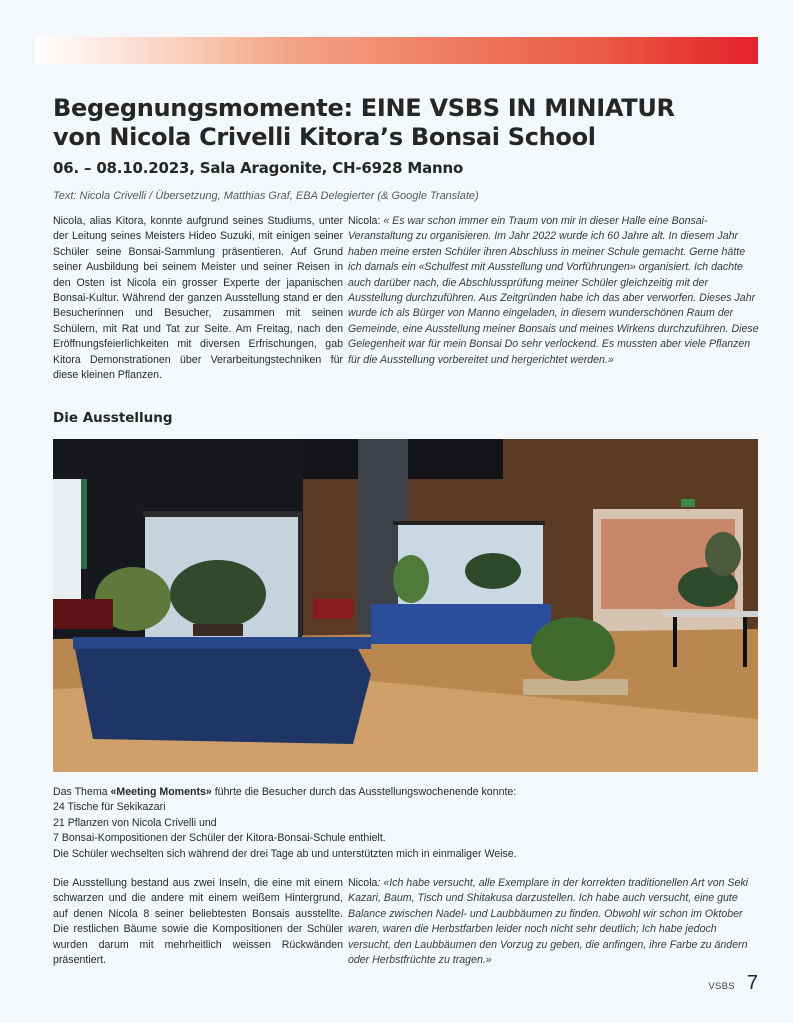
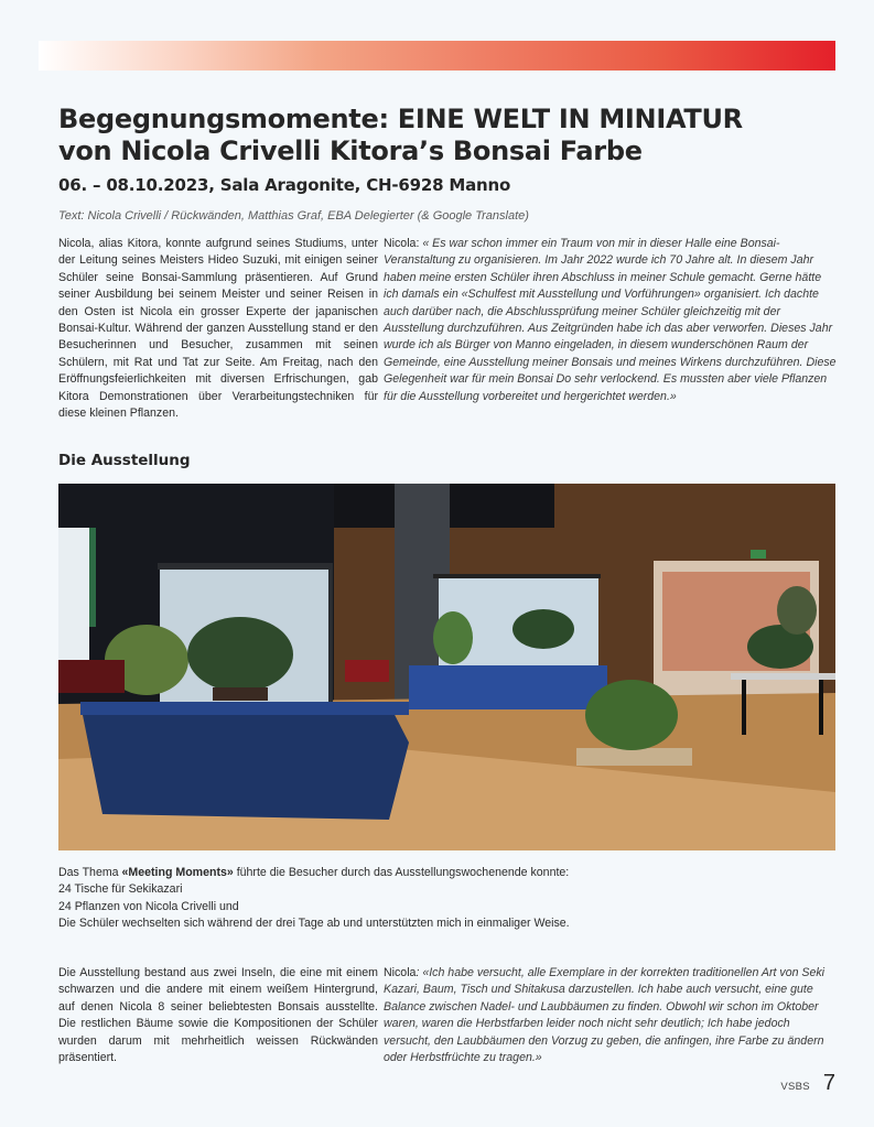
- Begegnungsmomente: EINE VSBS IN MINIATUR
+ Begegnungsmomente: EINE WELT IN MINIATUR
- von Nicola Crivelli Kitora’s Bonsai School
+ von Nicola Crivelli Kitora’s Bonsai Farbe
  06. – 08.10.2023, Sala Aragonite, CH-6928 Manno
- Text: Nicola Crivelli / Übersetzung, Matthias Graf, EBA Delegierter (& Google Translate)
+ Text: Nicola Crivelli / Rückwänden, Matthias Graf, EBA Delegierter (& Google Translate)
  Nicola, alias Kitora, konnte aufgrund seines Studiums, unter der Leitung seines Meisters Hideo Suzuki, mit einigen seiner Schüler seine Bonsai-Sammlung präsentieren. Auf Grund seiner Ausbildung bei seinem Meister und seiner Reisen in den Osten ist Nicola ein grosser Experte der japanischen Bonsai-Kultur. Während der ganzen Ausstellung stand er den Besucherinnen und Besucher, zusammen mit seinen Schülern, mit Rat und Tat zur Seite. Am Freitag, nach den Eröffnungsfeierlichkeiten mit diversen Erfrischungen, gab Kitora Demonstrationen über Verarbeitungstechniken für diese kleinen Pflanzen.
- Nicola: « Es war schon immer ein Traum von mir in dieser Halle eine Bonsai-Veranstaltung zu organisieren. Im Jahr 2022 wurde ich 60 Jahre alt. In diesem Jahr haben meine ersten Schüler ihren Abschluss in meiner Schule gemacht. Gerne hätte ich damals ein «Schulfest mit Ausstellung und Vorführungen» organisiert. Ich dachte auch darüber nach, die Abschlussprüfung meiner Schüler gleichzeitig mit der Ausstellung durchzuführen. Aus Zeitgründen habe ich das aber verworfen. Dieses Jahr wurde ich als Bürger von Manno eingeladen, in diesem wunderschönen Raum der Gemeinde, eine Ausstellung meiner Bonsais und meines Wirkens durchzuführen. Diese Gelegenheit war für mein Bonsai Do sehr verlockend. Es mussten aber viele Pflanzen für die Ausstellung vorbereitet und hergerichtet werden.»
+ Nicola: « Es war schon immer ein Traum von mir in dieser Halle eine Bonsai-Veranstaltung zu organisieren. Im Jahr 2022 wurde ich 70 Jahre alt. In diesem Jahr haben meine ersten Schüler ihren Abschluss in meiner Schule gemacht. Gerne hätte ich damals ein «Schulfest mit Ausstellung und Vorführungen» organisiert. Ich dachte auch darüber nach, die Abschlussprüfung meiner Schüler gleichzeitig mit der Ausstellung durchzuführen. Aus Zeitgründen habe ich das aber verworfen. Dieses Jahr wurde ich als Bürger von Manno eingeladen, in diesem wunderschönen Raum der Gemeinde, eine Ausstellung meiner Bonsais und meines Wirkens durchzuführen. Diese Gelegenheit war für mein Bonsai Do sehr verlockend. Es mussten aber viele Pflanzen für die Ausstellung vorbereitet und hergerichtet werden.»
  Die Ausstellung
  Das Thema «Meeting Moments» führte die Besucher durch das Ausstellungswochenende konnte:
  24 Tische für Sekikazari
- 21 Pflanzen von Nicola Crivelli und
+ 24 Pflanzen von Nicola Crivelli und
- 7 Bonsai-Kompositionen der Schüler der Kitora-Bonsai-Schule enthielt.
  Die Schüler wechselten sich während der drei Tage ab und unterstützten mich in einmaliger Weise.
  Die Ausstellung bestand aus zwei Inseln, die eine mit einem schwarzen und die andere mit einem weißem Hintergrund, auf denen Nicola 8 seiner beliebtesten Bonsais ausstellte. Die restlichen Bäume sowie die Kompositionen der Schüler wurden darum mit mehrheitlich weissen Rückwänden präsentiert.
  Nicola: «Ich habe versucht, alle Exemplare in der korrekten traditionellen Art von Seki Kazari, Baum, Tisch und Shitakusa darzustellen. Ich habe auch versucht, eine gute Balance zwischen Nadel- und Laubbäumen zu finden. Obwohl wir schon im Oktober waren, waren die Herbstfarben leider noch nicht sehr deutlich; Ich habe jedoch versucht, den Laubbäumen den Vorzug zu geben, die anfingen, ihre Farbe zu ändern oder Herbstfrüchte zu tragen.»
  VSBS
  7
